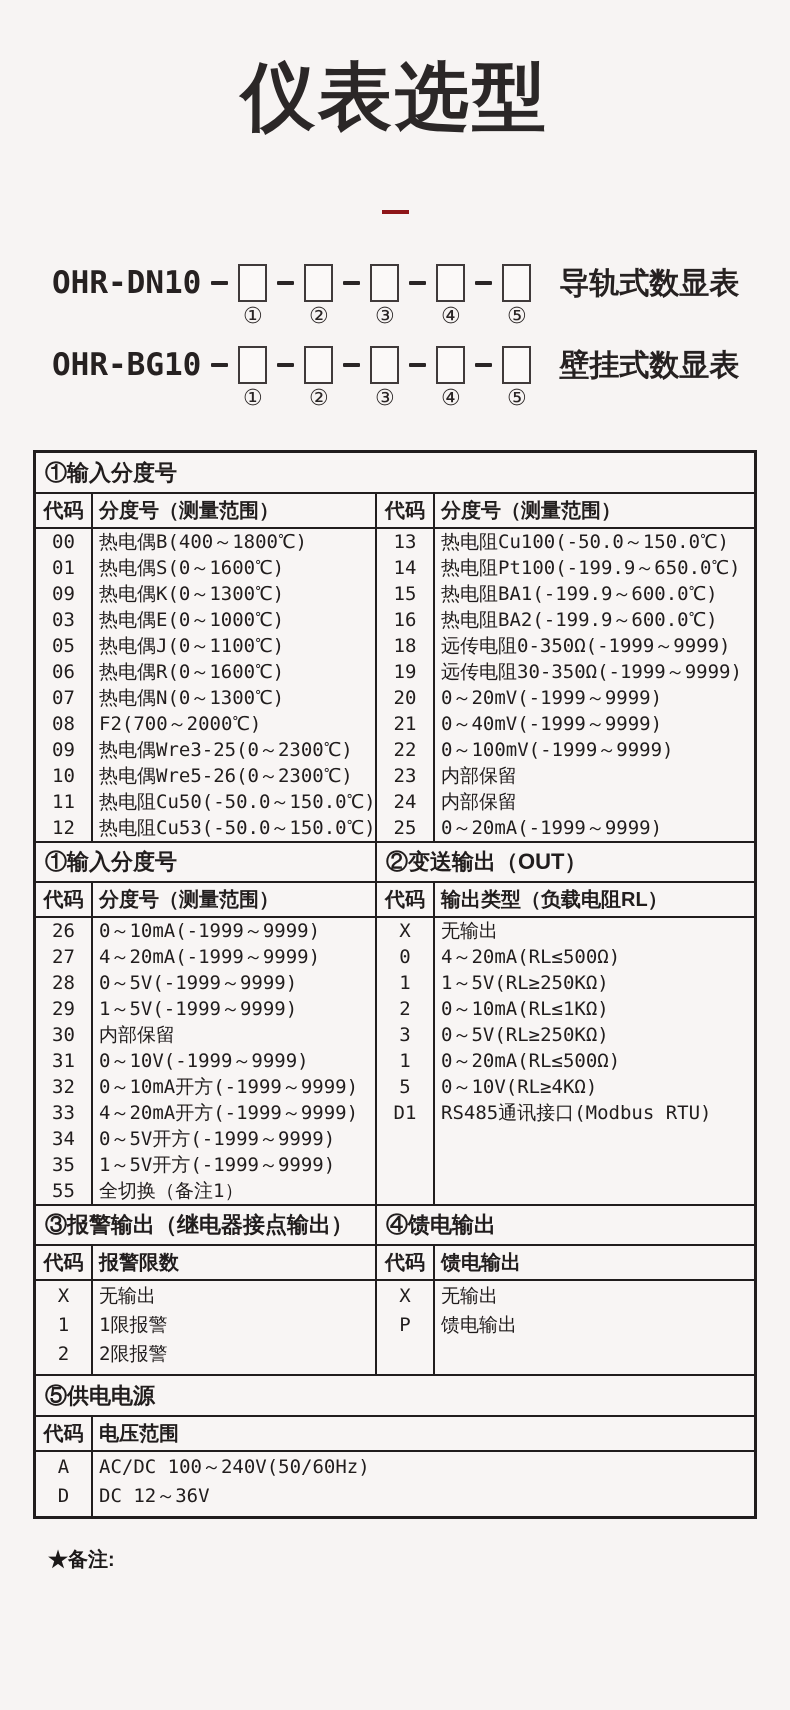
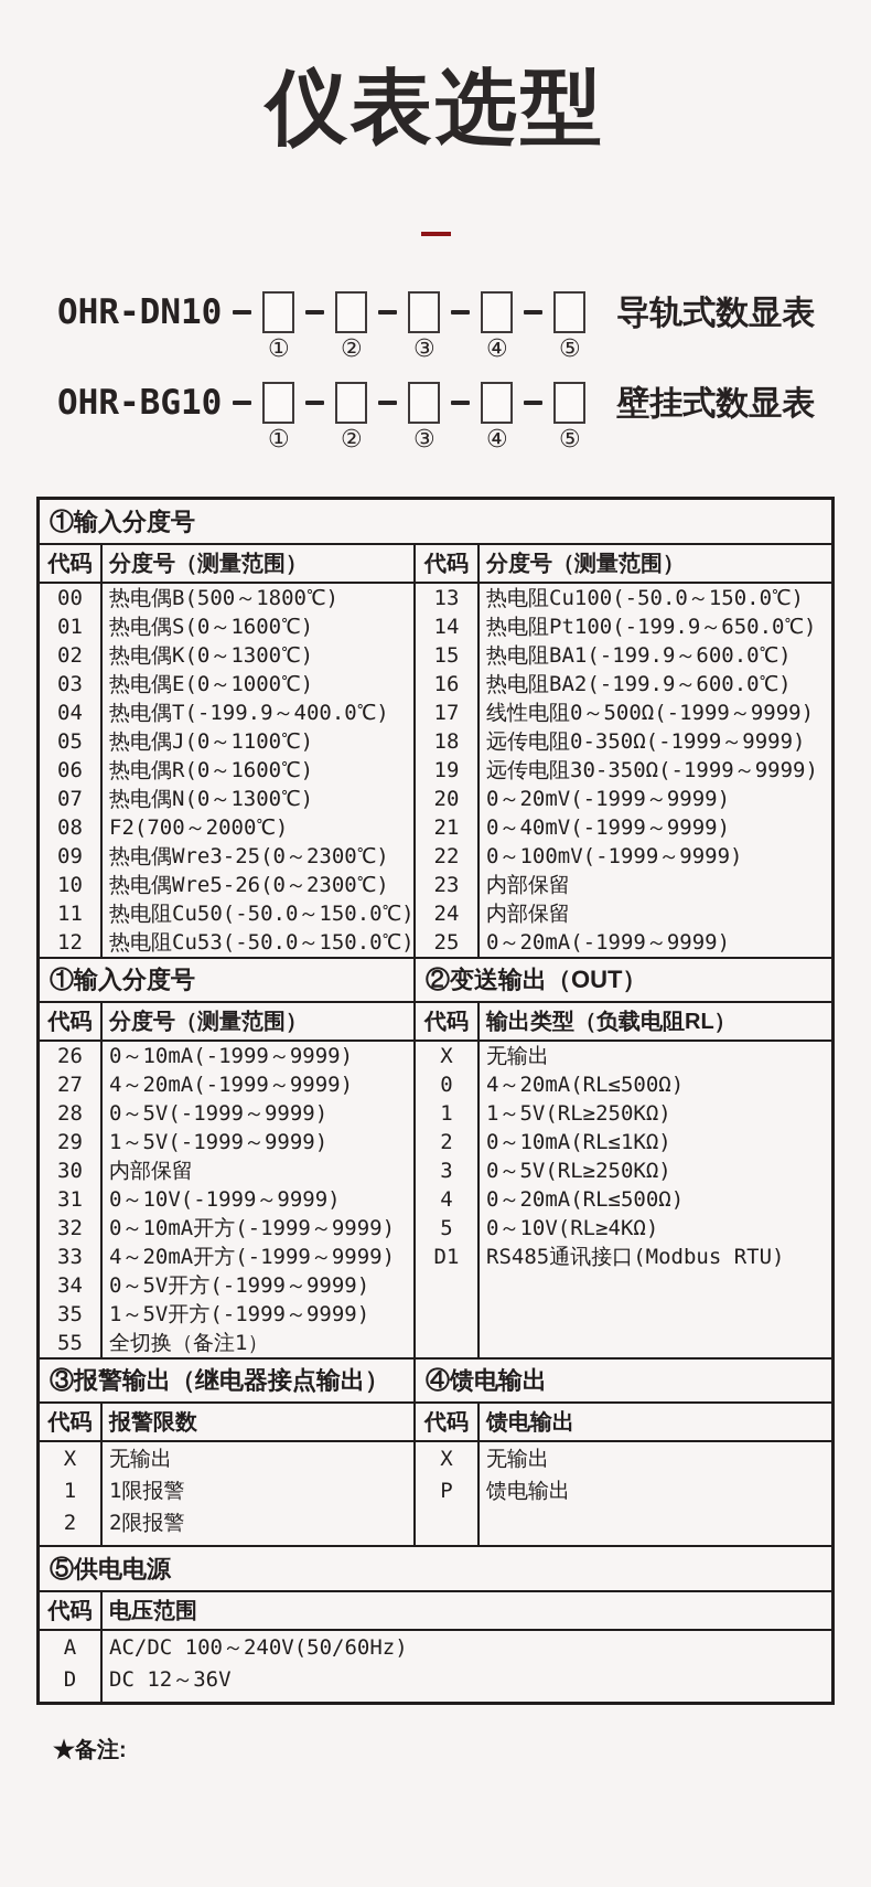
  仪表选型
  OHR-DN10
  ①
  ②
  ③
  ④
  ⑤
  导轨式数显表
  OHR-BG10
  ①
  ②
  ③
  ④
  ⑤
  壁挂式数显表
  ①输入分度号
  代码	分度号（测量范围）	代码	分度号（测量范围）
- 00	热电偶B(400～1800℃)	13	热电阻Cu100(-50.0～150.0℃)
+ 00	热电偶B(500～1800℃)	13	热电阻Cu100(-50.0～150.0℃)
  01	热电偶S(0～1600℃)	14	热电阻Pt100(-199.9～650.0℃)
- 09	热电偶K(0～1300℃)	15	热电阻BA1(-199.9～600.0℃)
+ 02	热电偶K(0～1300℃)	15	热电阻BA1(-199.9～600.0℃)
  03	热电偶E(0～1000℃)	16	热电阻BA2(-199.9～600.0℃)
+ 04	热电偶T(-199.9～400.0℃)	17	线性电阻0～500Ω(-1999～9999)
  05	热电偶J(0～1100℃)	18	远传电阻0-350Ω(-1999～9999)
  06	热电偶R(0～1600℃)	19	远传电阻30-350Ω(-1999～9999)
  07	热电偶N(0～1300℃)	20	0～20mV(-1999～9999)
  08	F2(700～2000℃)	21	0～40mV(-1999～9999)
  09	热电偶Wre3-25(0～2300℃)	22	0～100mV(-1999～9999)
  10	热电偶Wre5-26(0～2300℃)	23	内部保留
  11	热电阻Cu50(-50.0～150.0℃)	24	内部保留
  12	热电阻Cu53(-50.0～150.0℃)	25	0～20mA(-1999～9999)
  ①输入分度号	②变送输出（OUT）
  代码	分度号（测量范围）	代码	输出类型（负载电阻RL）
  26	0～10mA(-1999～9999)	X	无输出
  27	4～20mA(-1999～9999)	0	4～20mA(RL≤500Ω)
  28	0～5V(-1999～9999)	1	1～5V(RL≥250KΩ)
  29	1～5V(-1999～9999)	2	0～10mA(RL≤1KΩ)
  30	内部保留	3	0～5V(RL≥250KΩ)
- 31	0～10V(-1999～9999)	1	0～20mA(RL≤500Ω)
+ 31	0～10V(-1999～9999)	4	0～20mA(RL≤500Ω)
  32	0～10mA开方(-1999～9999)	5	0～10V(RL≥4KΩ)
  33	4～20mA开方(-1999～9999)	D1	RS485通讯接口(Modbus RTU)
  34	0～5V开方(-1999～9999)
  35	1～5V开方(-1999～9999)
  55	全切换（备注1）
  ③报警输出（继电器接点输出）	④馈电输出
  代码	报警限数	代码	馈电输出
  X	无输出	X	无输出
  1	1限报警	P	馈电输出
  2	2限报警
  ⑤供电电源
  代码	电压范围
  A	AC/DC 100～240V(50/60Hz)
  D	DC 12～36V
  ★备注:
